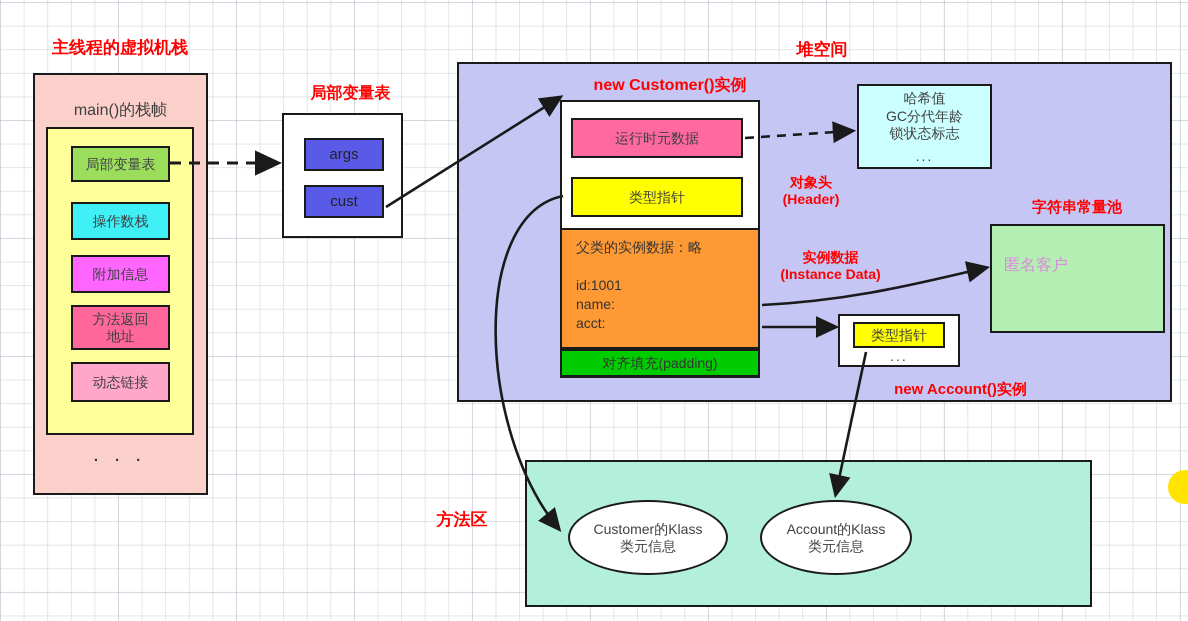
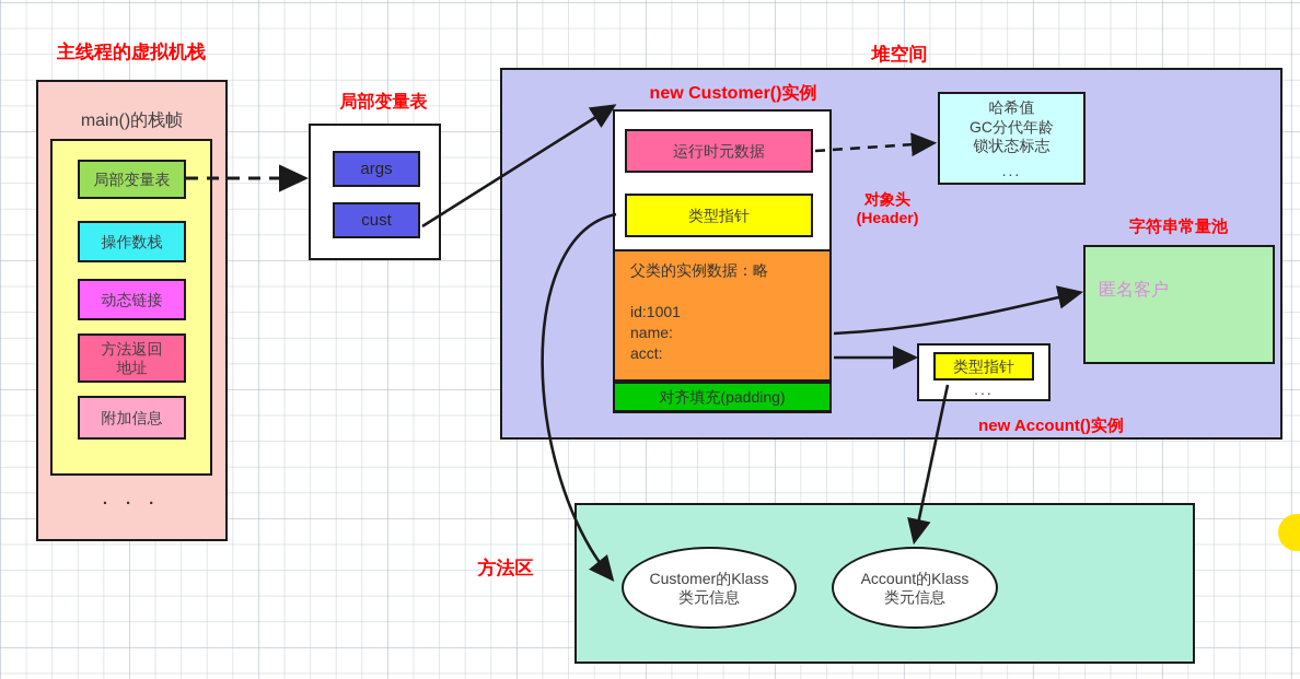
  主线程的虚拟机栈
  main()的栈帧
  局部变量表
  操作数栈
- 附加信息
+ 动态链接
  方法返回
  地址
- 动态链接
+ 附加信息
  · · ·
  局部变量表
  args
  cust
  堆空间
  new Customer()实例
  运行时元数据
  类型指针
  父类的实例数据：略
  id:1001
  name:
  acct:
  对齐填充(padding)
  哈希值
  GC分代年龄
  锁状态标志
  ...
  对象头
  (Header)
- 实例数据
- (Instance Data)
  字符串常量池
  匿名客户
  类型指针
  ...
  new Account()实例
  方法区
  Customer的Klass
  类元信息
  Account的Klass
  类元信息
